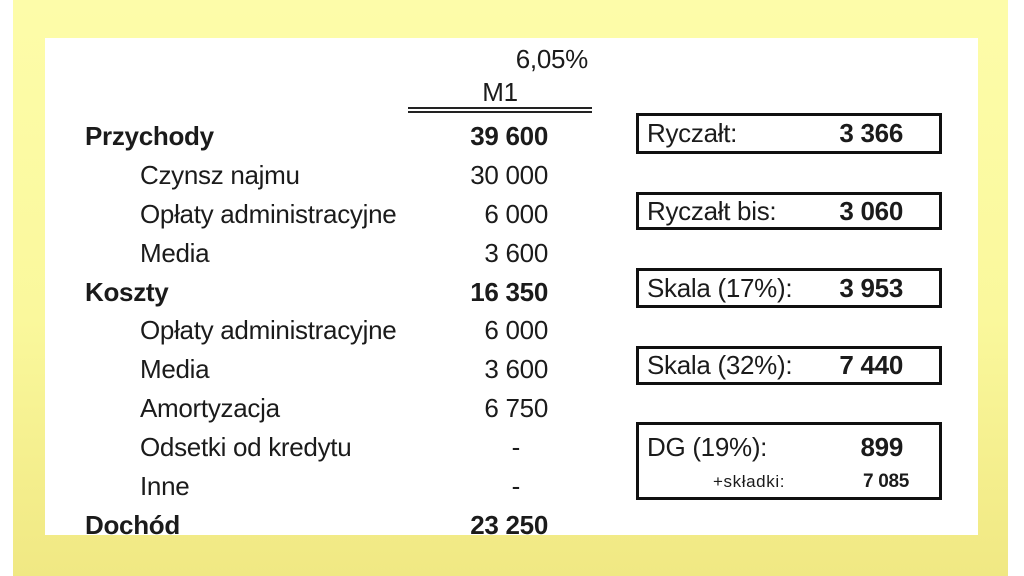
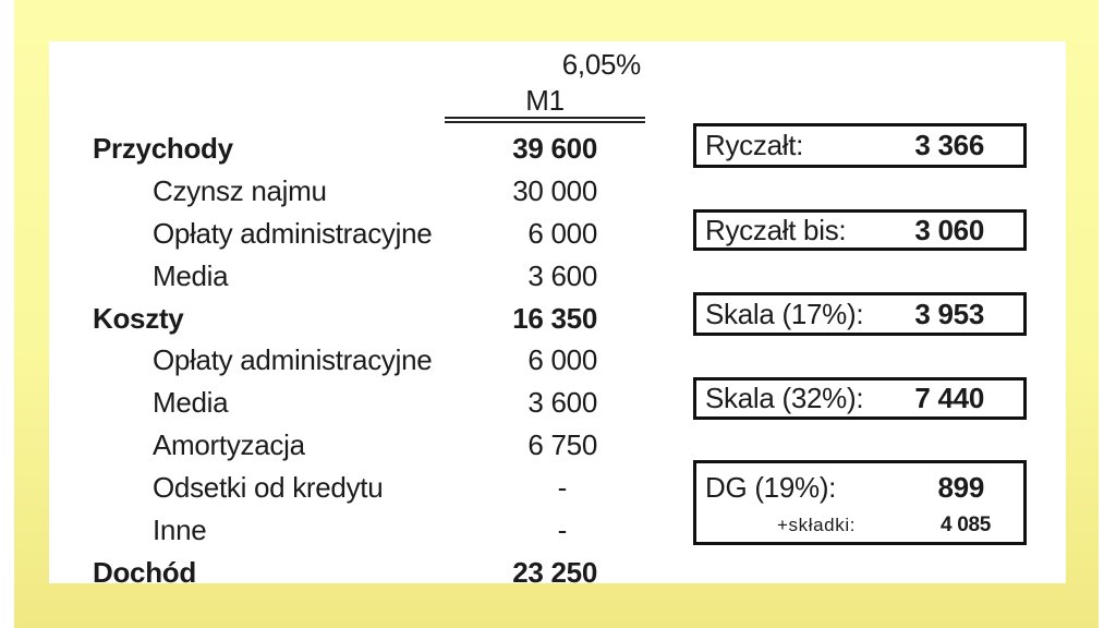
  6,05%
  M1
  Przychody
  39 600
  Czynsz najmu
  30 000
  Opłaty administracyjne
  6 000
  Media
  3 600
  Koszty
  16 350
  Opłaty administracyjne
  6 000
  Media
  3 600
  Amortyzacja
  6 750
  Odsetki od kredytu
  -
  Inne
  -
  Dochód
  23 250
  Ryczałt:
  3 366
  Ryczałt bis:
  3 060
  Skala (17%):
  3 953
  Skala (32%):
  7 440
  DG (19%):
  899
  +składki:
- 7 085
+ 4 085
